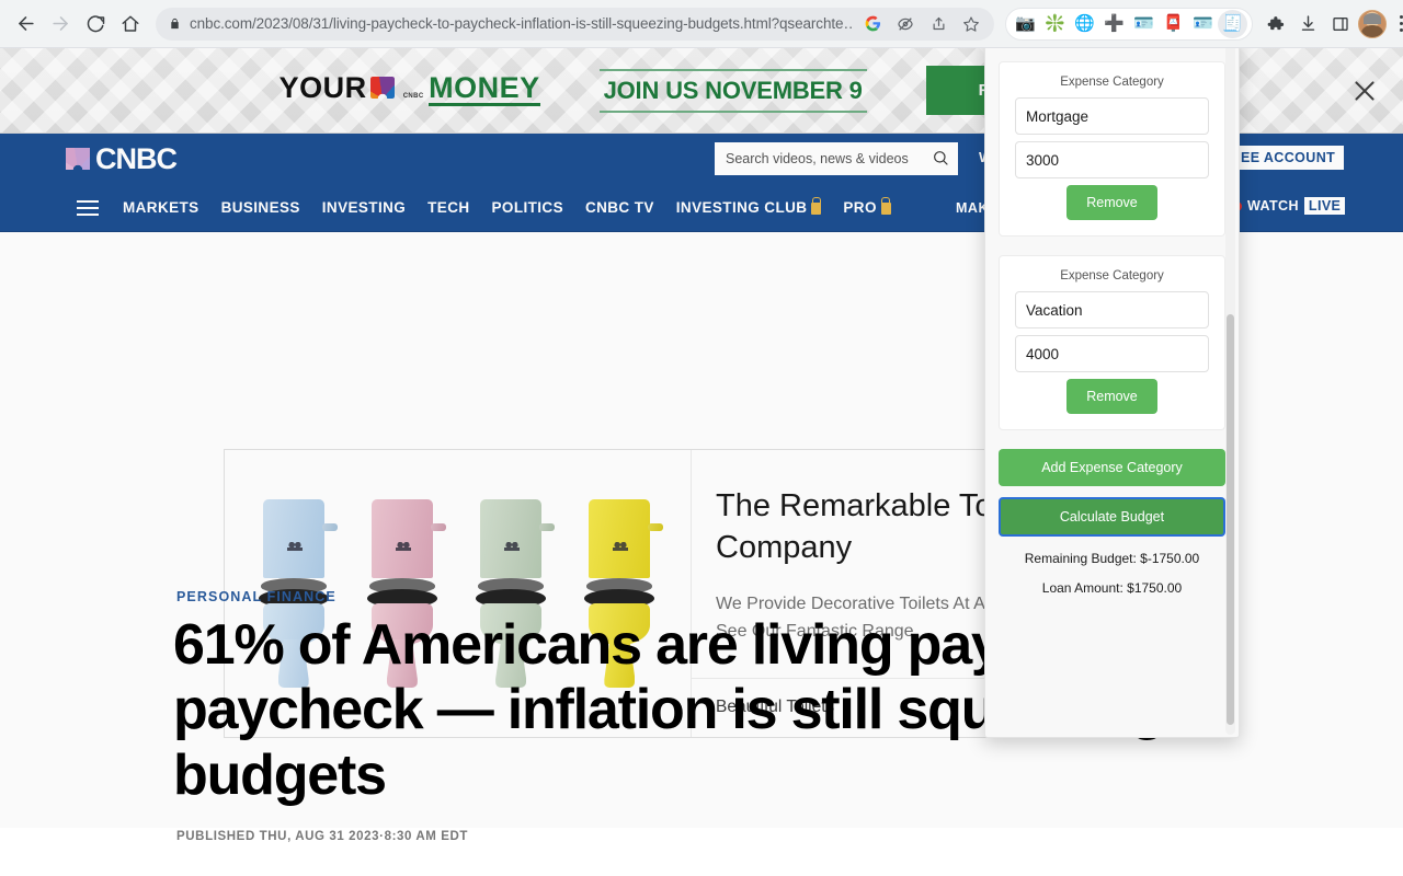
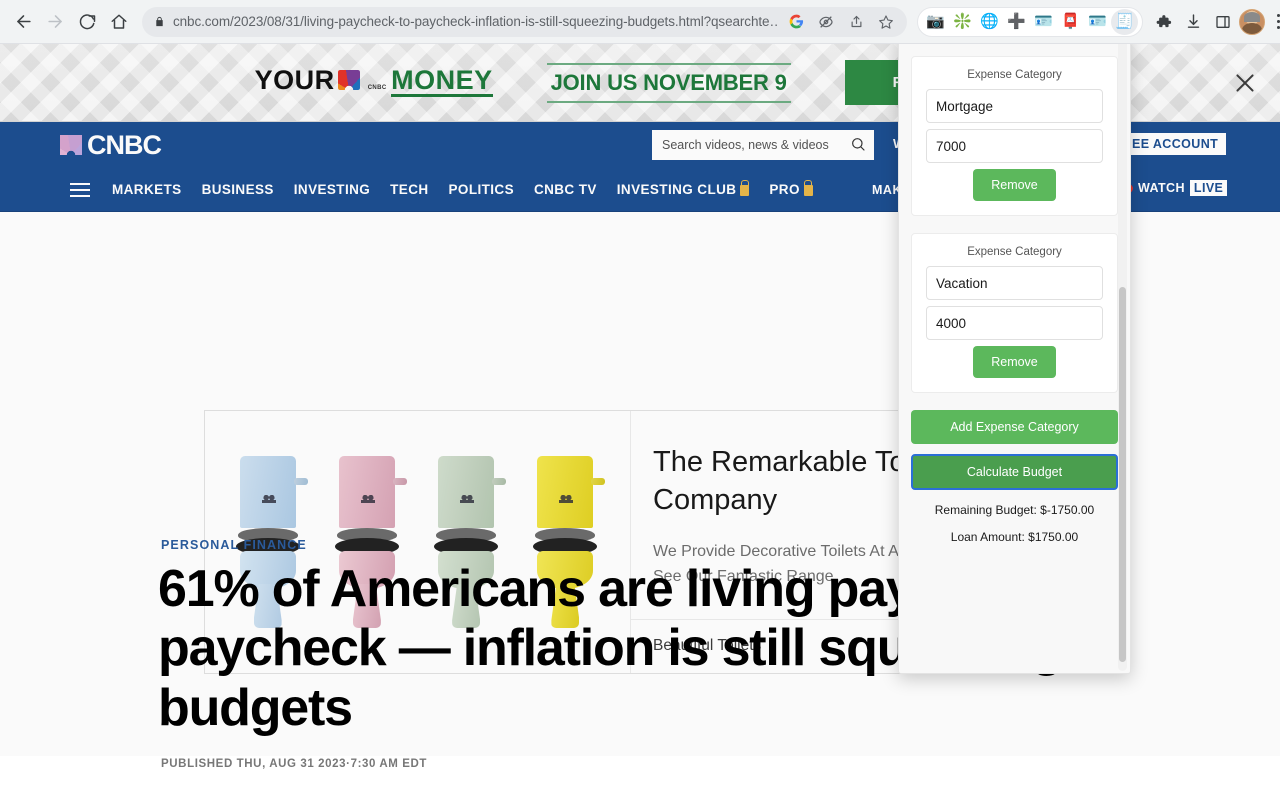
  cnbc.com/2023/08/31/living-paycheck-to-paycheck-inflation-is-still-squeezing-budgets.html?qsearchte…
  📷
  ❇️
  🌐
  ➕
  🪪
  📮
  🪪
  🧾
  YOUR
  MONEY
  JOIN US NOVEMBER 9
  CNBC
  Search videos, news & videos
  EE ACCOUNT
  MARKETS
  BUSINESS
  INVESTING
  TECH
  POLITICS
  CNBC TV
  INVESTING CLUB
  PRO
  WATCH
  LIVE
  The Remarkable T
  Company
  We Provide Decorative Toilets At A
  See Our Fantastic Range.
  Beautiful Toilets
  PERSONAL FINANCE
  61% of Americans are living pa paycheck — inflation is still squ budgets
- PUBLISHED THU, AUG 31 2023·8:30 AM EDT
+ PUBLISHED THU, AUG 31 2023·7:30 AM EDT
  Expense Category
  Mortgage
- 3000
+ 7000
  Remove
  Expense Category
  Vacation
  4000
  Remove
  Add Expense Category
  Calculate Budget
  Remaining Budget: $-1750.00
  Loan Amount: $1750.00
